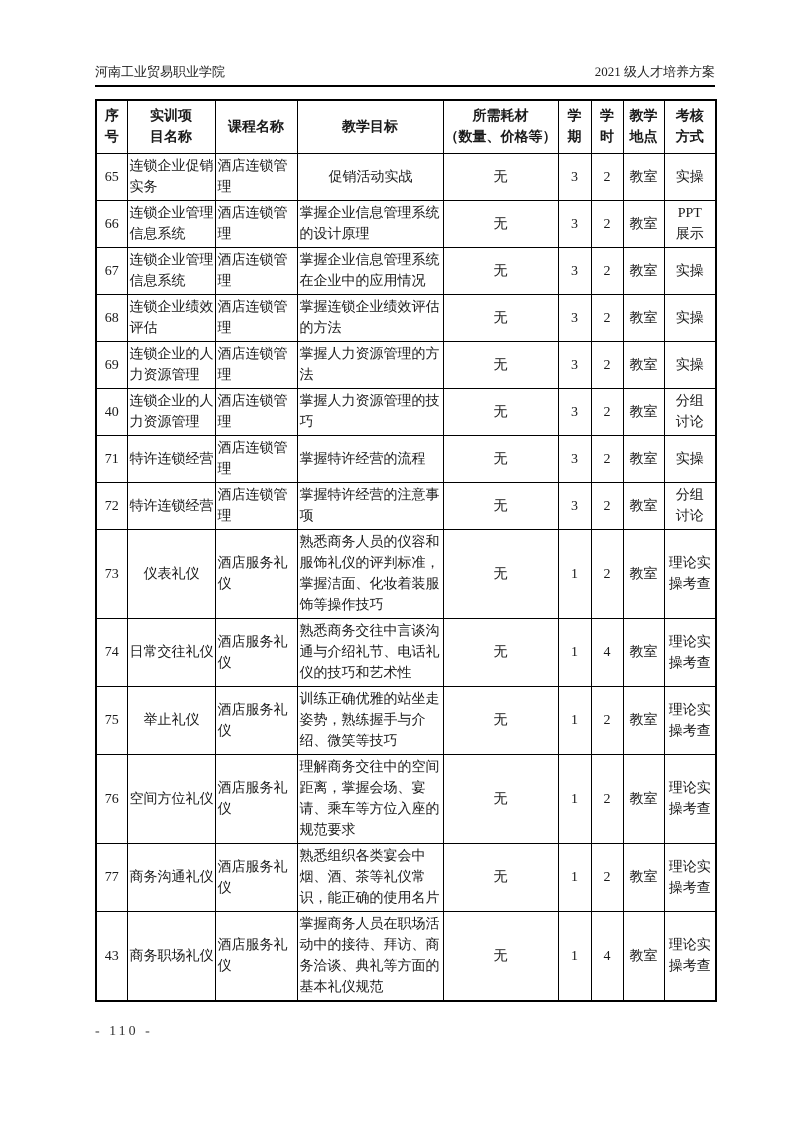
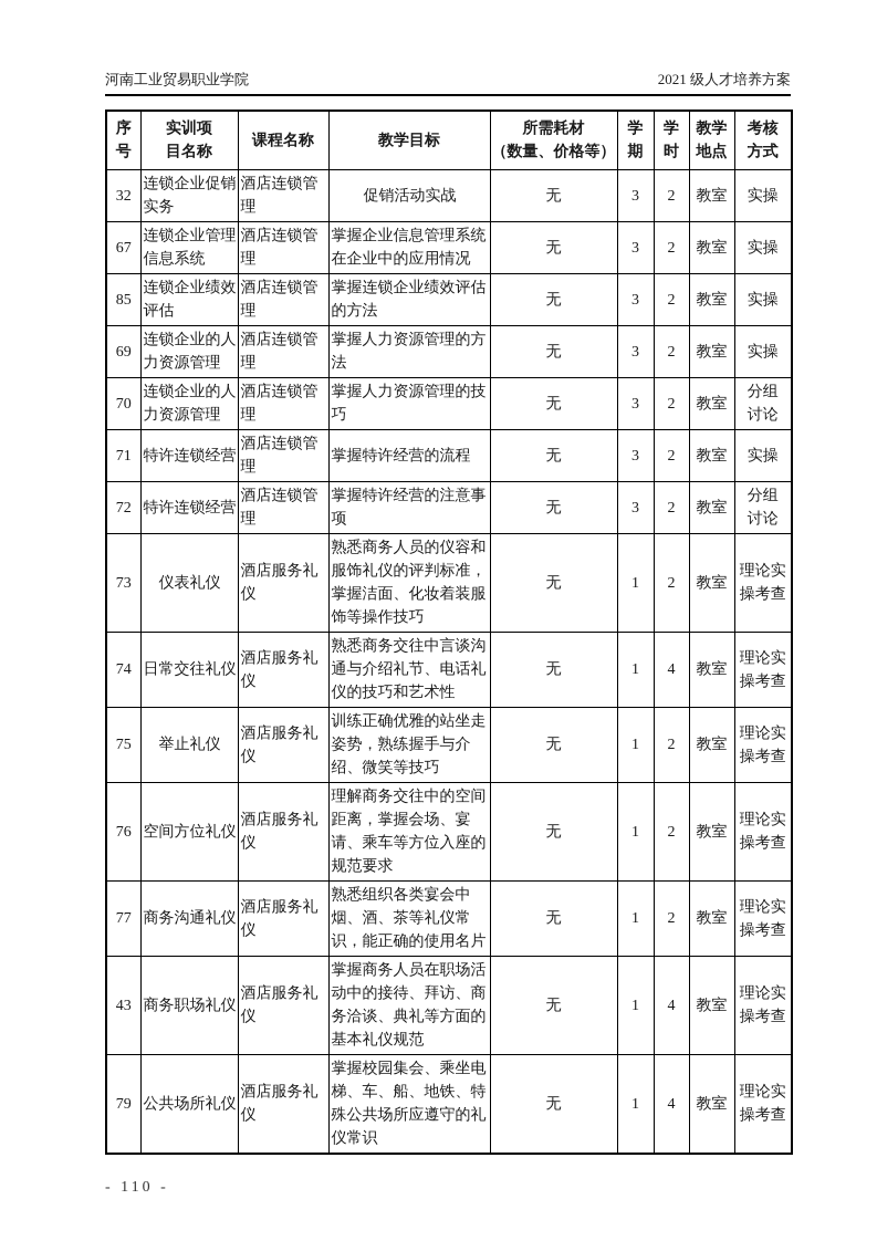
  河南工业贸易职业学院
  2021 级人才培养方案
  序 号	实训项 目名称	课程名称	教学目标	所需耗材 （数量、价格等）	学 期	学 时	教学 地点	考核 方式
- 65	连锁企业促销实务	酒店连锁管理	促销活动实战	无	3	2	教室	实操
+ 32	连锁企业促销实务	酒店连锁管理	促销活动实战	无	3	2	教室	实操
- 66	连锁企业管理信息系统	酒店连锁管理	掌握企业信息管理系统的设计原理	无	3	2	教室	PPT 展示
  67	连锁企业管理信息系统	酒店连锁管理	掌握企业信息管理系统在企业中的应用情况	无	3	2	教室	实操
- 68	连锁企业绩效评估	酒店连锁管理	掌握连锁企业绩效评估的方法	无	3	2	教室	实操
+ 85	连锁企业绩效评估	酒店连锁管理	掌握连锁企业绩效评估的方法	无	3	2	教室	实操
  69	连锁企业的人力资源管理	酒店连锁管理	掌握人力资源管理的方法	无	3	2	教室	实操
- 40	连锁企业的人力资源管理	酒店连锁管理	掌握人力资源管理的技巧	无	3	2	教室	分组 讨论
+ 70	连锁企业的人力资源管理	酒店连锁管理	掌握人力资源管理的技巧	无	3	2	教室	分组 讨论
  71	特许连锁经营	酒店连锁管理	掌握特许经营的流程	无	3	2	教室	实操
  72	特许连锁经营	酒店连锁管理	掌握特许经营的注意事项	无	3	2	教室	分组 讨论
  73	仪表礼仪	酒店服务礼仪	熟悉商务人员的仪容和服饰礼仪的评判标准，掌握洁面、化妆着装服饰等操作技巧	无	1	2	教室	理论实 操考查
  74	日常交往礼仪	酒店服务礼仪	熟悉商务交往中言谈沟通与介绍礼节、电话礼仪的技巧和艺术性	无	1	4	教室	理论实 操考查
  75	举止礼仪	酒店服务礼仪	训练正确优雅的站坐走姿势，熟练握手与介绍、微笑等技巧	无	1	2	教室	理论实 操考查
  76	空间方位礼仪	酒店服务礼仪	理解商务交往中的空间距离，掌握会场、宴请、乘车等方位入座的规范要求	无	1	2	教室	理论实 操考查
  77	商务沟通礼仪	酒店服务礼仪	熟悉组织各类宴会中烟、酒、茶等礼仪常识，能正确的使用名片	无	1	2	教室	理论实 操考查
  43	商务职场礼仪	酒店服务礼仪	掌握商务人员在职场活动中的接待、拜访、商务洽谈、典礼等方面的基本礼仪规范	无	1	4	教室	理论实 操考查
+ 79	公共场所礼仪	酒店服务礼仪	掌握校园集会、乘坐电梯、车、船、地铁、特殊公共场所应遵守的礼仪常识	无	1	4	教室	理论实 操考查
  - 110 -
